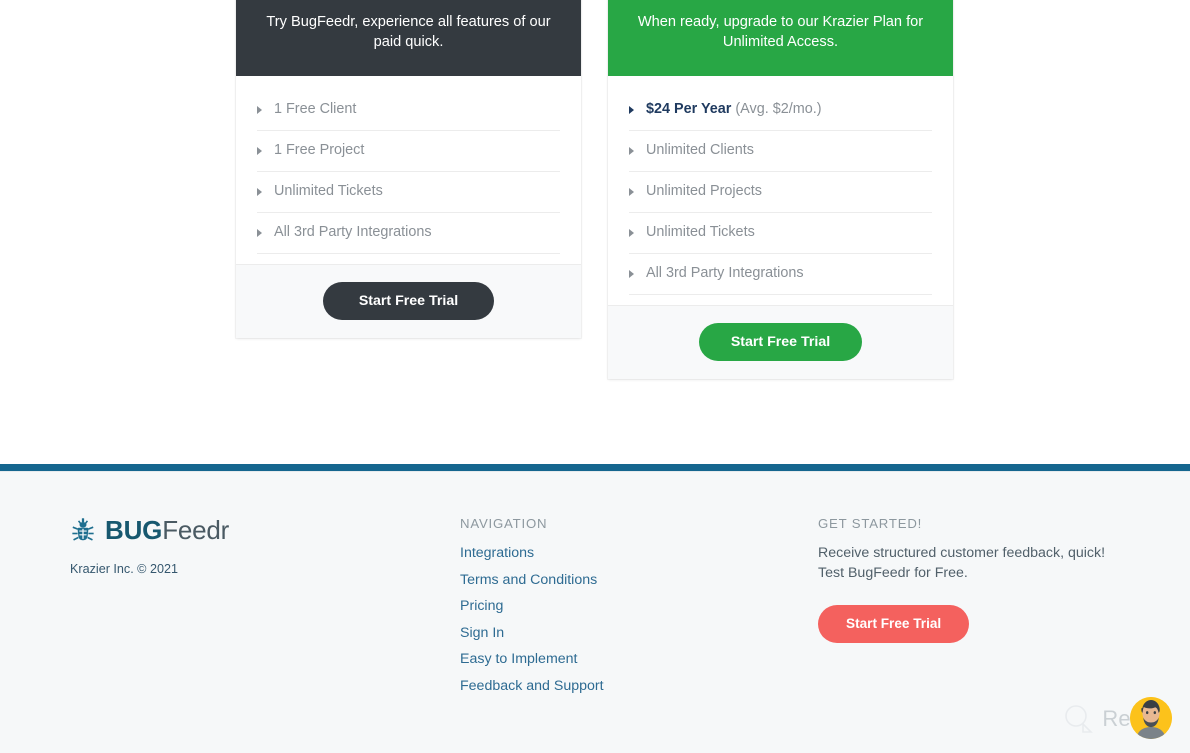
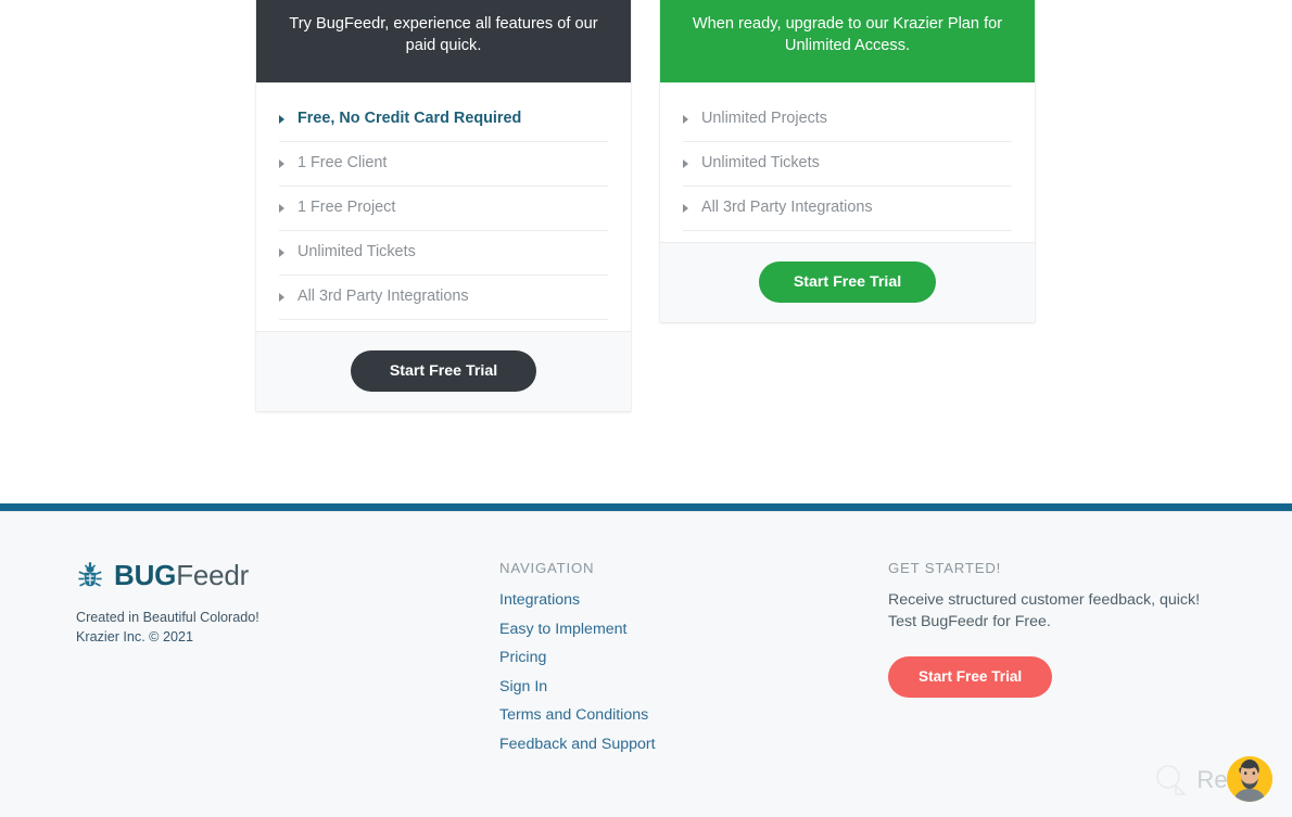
  Try BugFeedr, experience all features of our paid quick.
+ Free, No Credit Card Required
  1 Free Client
  1 Free Project
  Unlimited Tickets
  All 3rd Party Integrations
  Start Free Trial
  When ready, upgrade to our Krazier Plan for Unlimited Access.
- $24 Per Year (Avg. $2/mo.)
- Unlimited Clients
  Unlimited Projects
  Unlimited Tickets
  All 3rd Party Integrations
  Start Free Trial
  BUGFeedr
+ Created in Beautiful Colorado!
  Krazier Inc. © 2021
  NAVIGATION
  Integrations
- Terms and Conditions
+ Easy to Implement
  Pricing
  Sign In
- Easy to Implement
+ Terms and Conditions
  Feedback and Support
  GET STARTED!
  Receive structured customer feedback, quick!
  Test BugFeedr for Free.
  Start Free Trial
